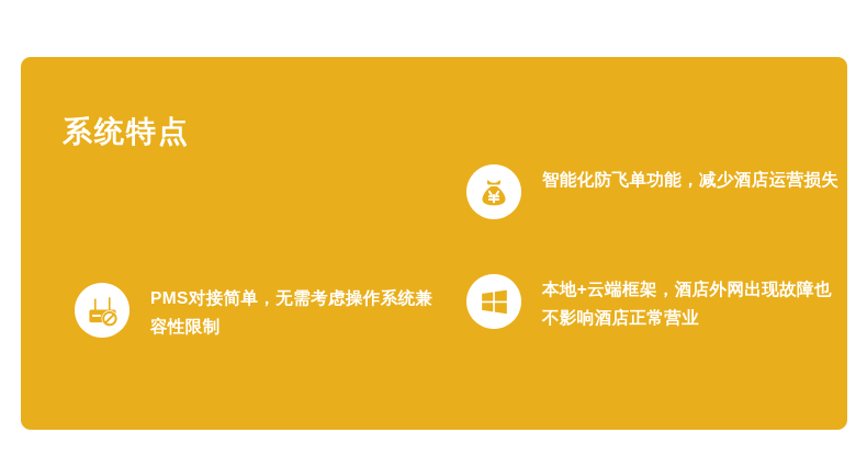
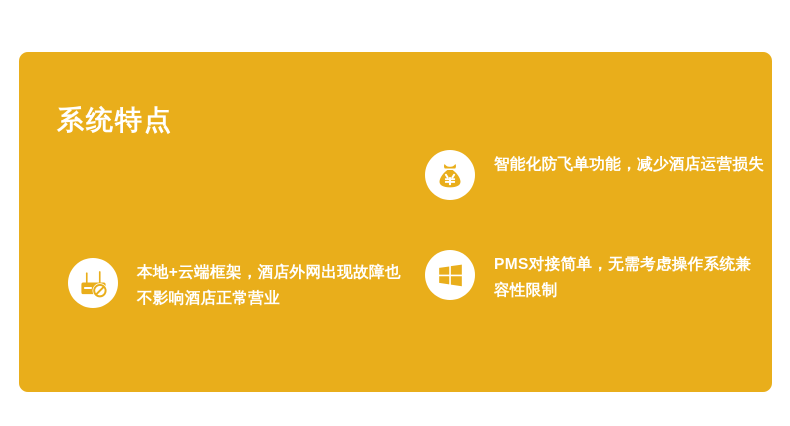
  系统特点
- PMS对接简单，无需考虑操作系统兼容性限制
+ 本地+云端框架，酒店外网出现故障也不影响酒店正常营业
  智能化防飞单功能，减少酒店运营损失
- 本地+云端框架，酒店外网出现故障也不影响酒店正常营业
+ PMS对接简单，无需考虑操作系统兼容性限制
